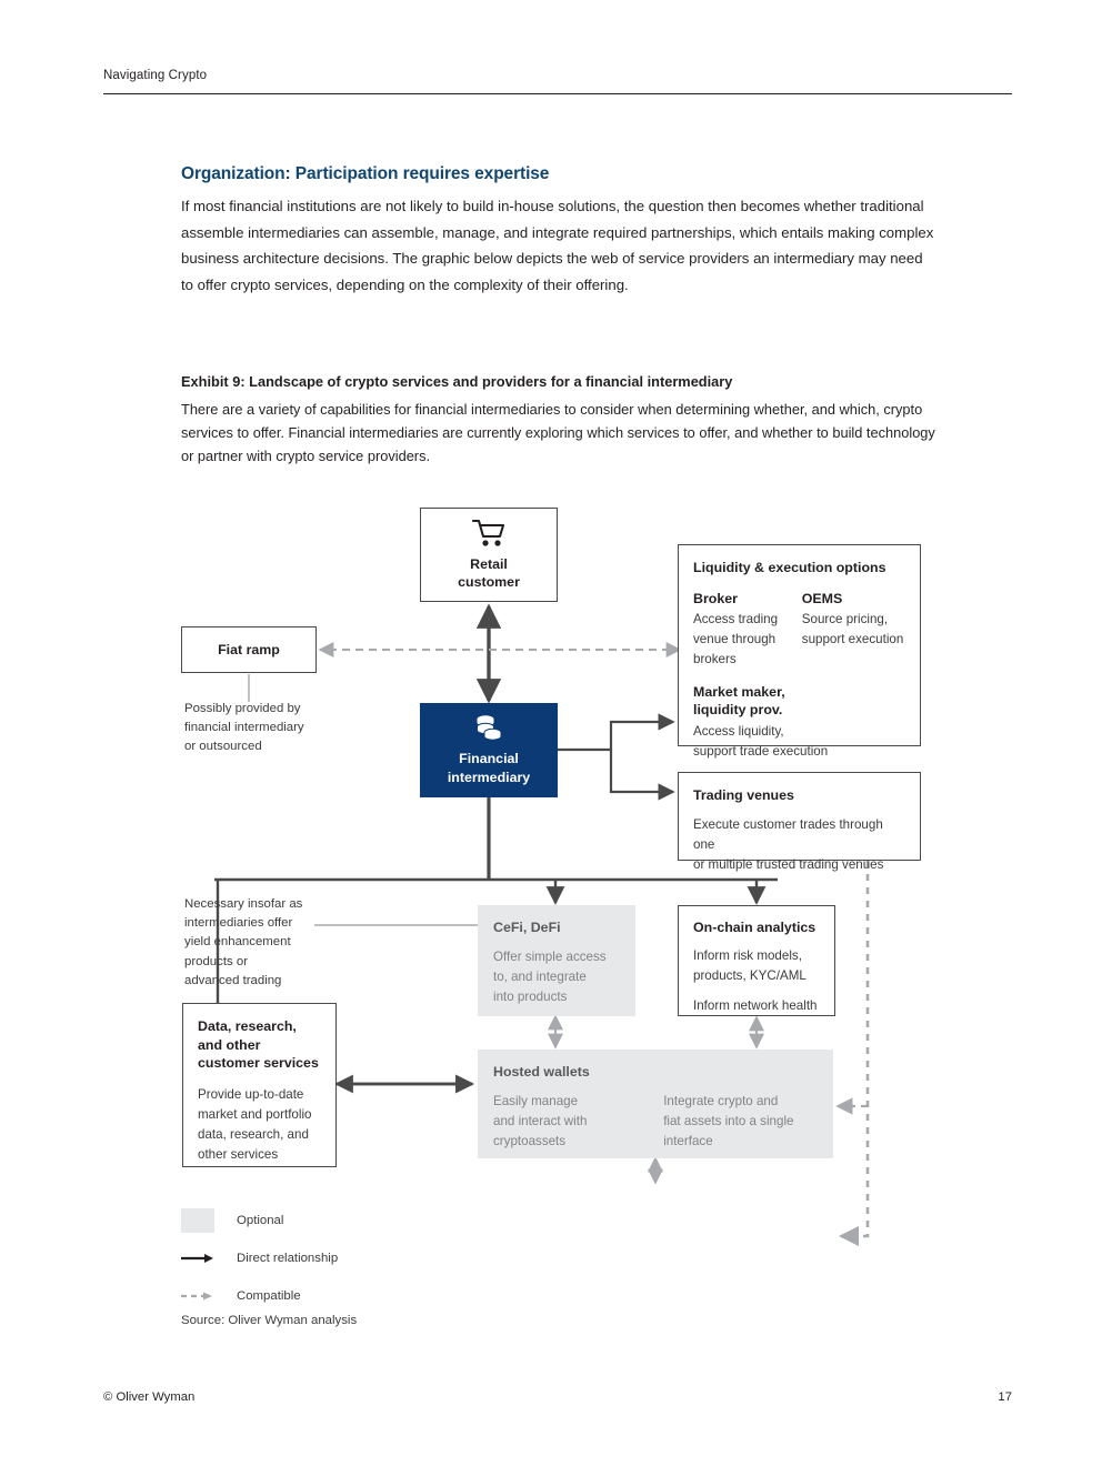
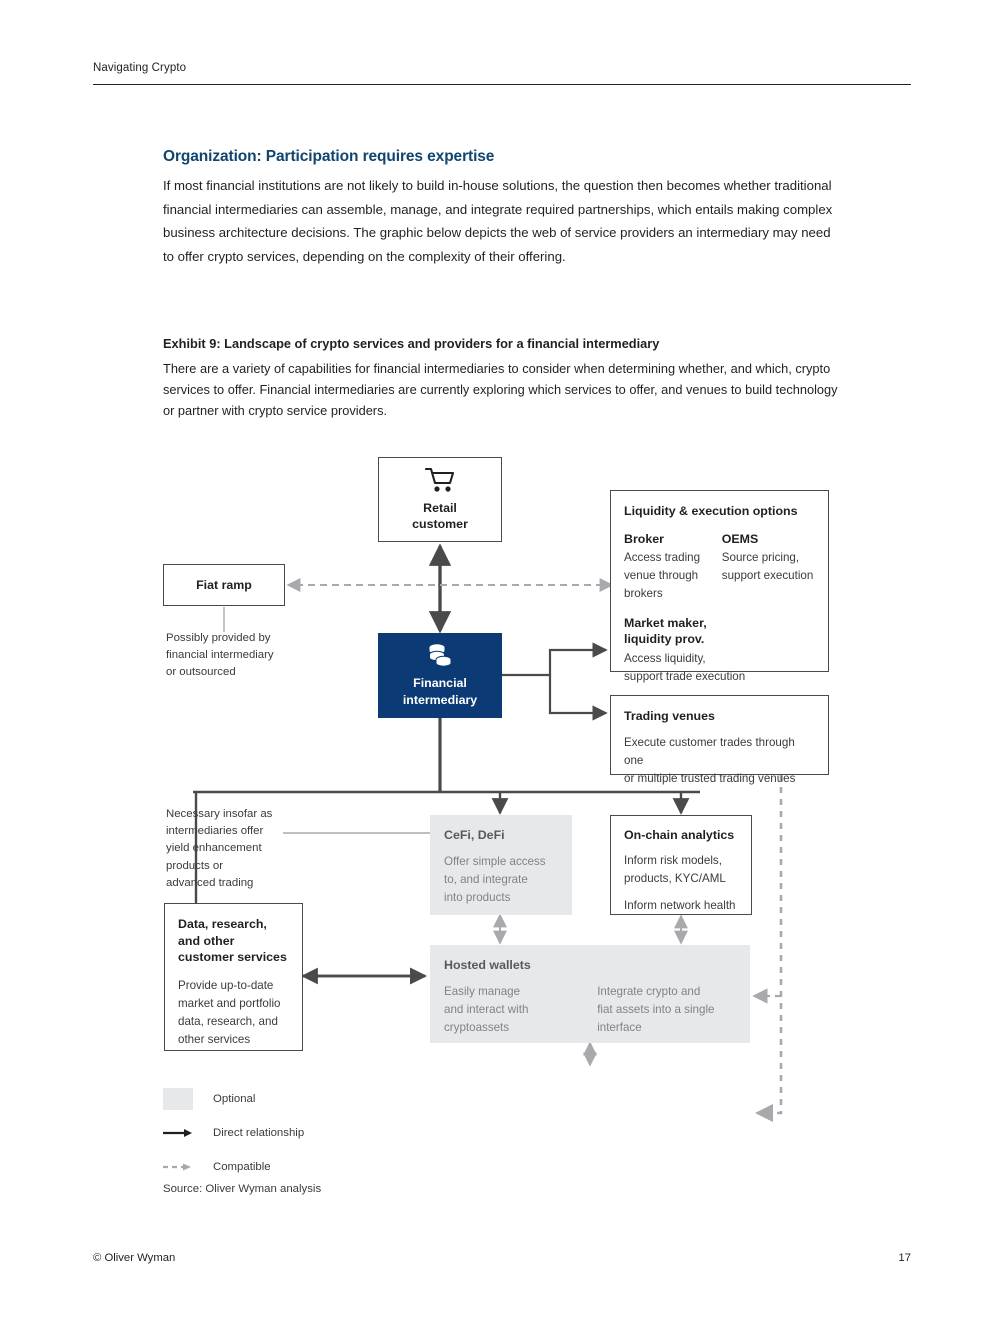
  Navigating Crypto
  Organization: Participation requires expertise
- If most financial institutions are not likely to build in-house solutions, the question then becomes whether traditional assemble intermediaries can assemble, manage, and integrate required partnerships, which entails making complex business architecture decisions. The graphic below depicts the web of service providers an intermediary may need to offer crypto services, depending on the complexity of their offering.
+ If most financial institutions are not likely to build in-house solutions, the question then becomes whether traditional financial intermediaries can assemble, manage, and integrate required partnerships, which entails making complex business architecture decisions. The graphic below depicts the web of service providers an intermediary may need to offer crypto services, depending on the complexity of their offering.
  Exhibit 9: Landscape of crypto services and providers for a financial intermediary
- There are a variety of capabilities for financial intermediaries to consider when determining whether, and which, crypto services to offer. Financial intermediaries are currently exploring which services to offer, and whether to build technology or partner with crypto service providers.
+ There are a variety of capabilities for financial intermediaries to consider when determining whether, and which, crypto services to offer. Financial intermediaries are currently exploring which services to offer, and venues to build technology or partner with crypto service providers.
  Retail
  customer
  Fiat ramp
  Possibly provided by
  financial intermediary
  or outsourced
  Financial
  intermediary
  Liquidity & execution options
  Broker
  Access trading
  venue through
  brokers
  OEMS
  Source pricing,
  support execution
  Market maker,
  liquidity prov.
  Access liquidity,
  support trade execution
  Trading venues
  Execute customer trades through one
  or multiple trusted trading venues
  CeFi, DeFi
  Offer simple access
  to, and integrate
  into products
  Necessary insofar as
  intermediaries offer
  yield enhancement
  products or
  advanced trading
  On-chain analytics
  Inform risk models,
  products, KYC/AML
  Inform network health
  Data, research,
  and other
  customer services
  Provide up-to-date
  market and portfolio
  data, research, and
  other services
  Hosted wallets
  Easily manage
  and interact with
  cryptoassets
  Integrate crypto and
  fiat assets into a single
  interface
  Optional
  Direct relationship
  Compatible
  Source: Oliver Wyman analysis
  © Oliver Wyman
  17
